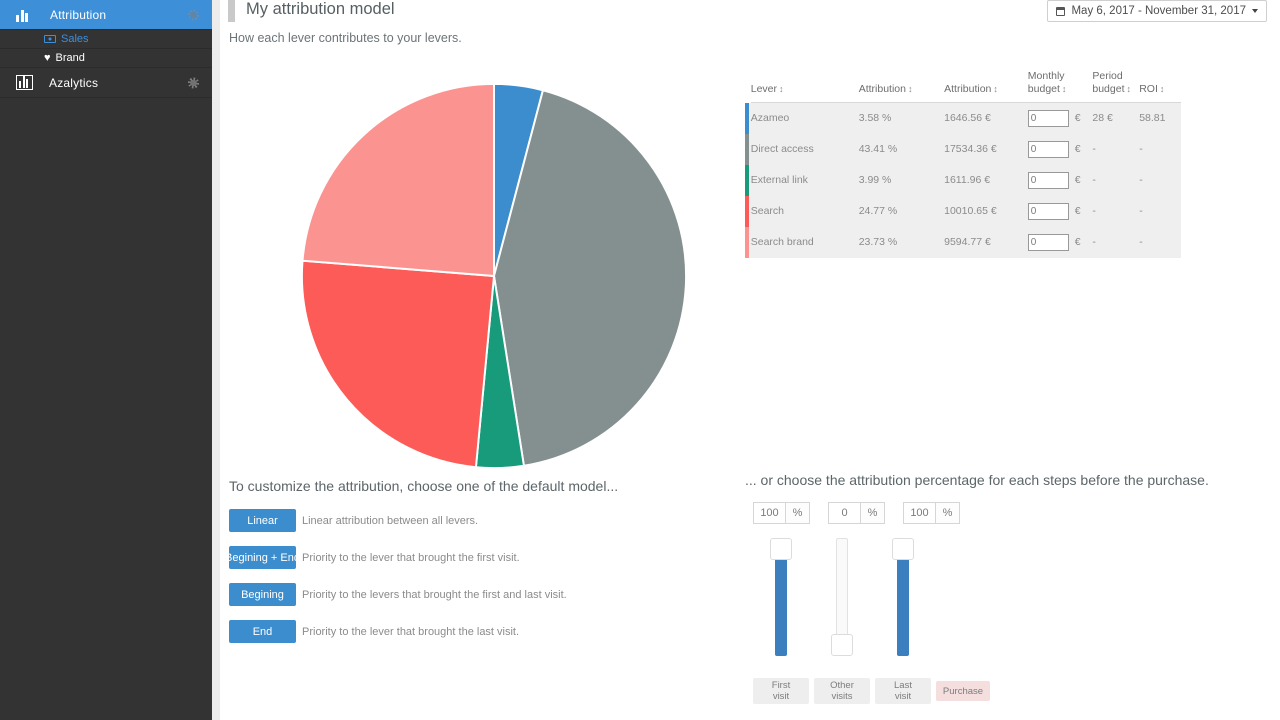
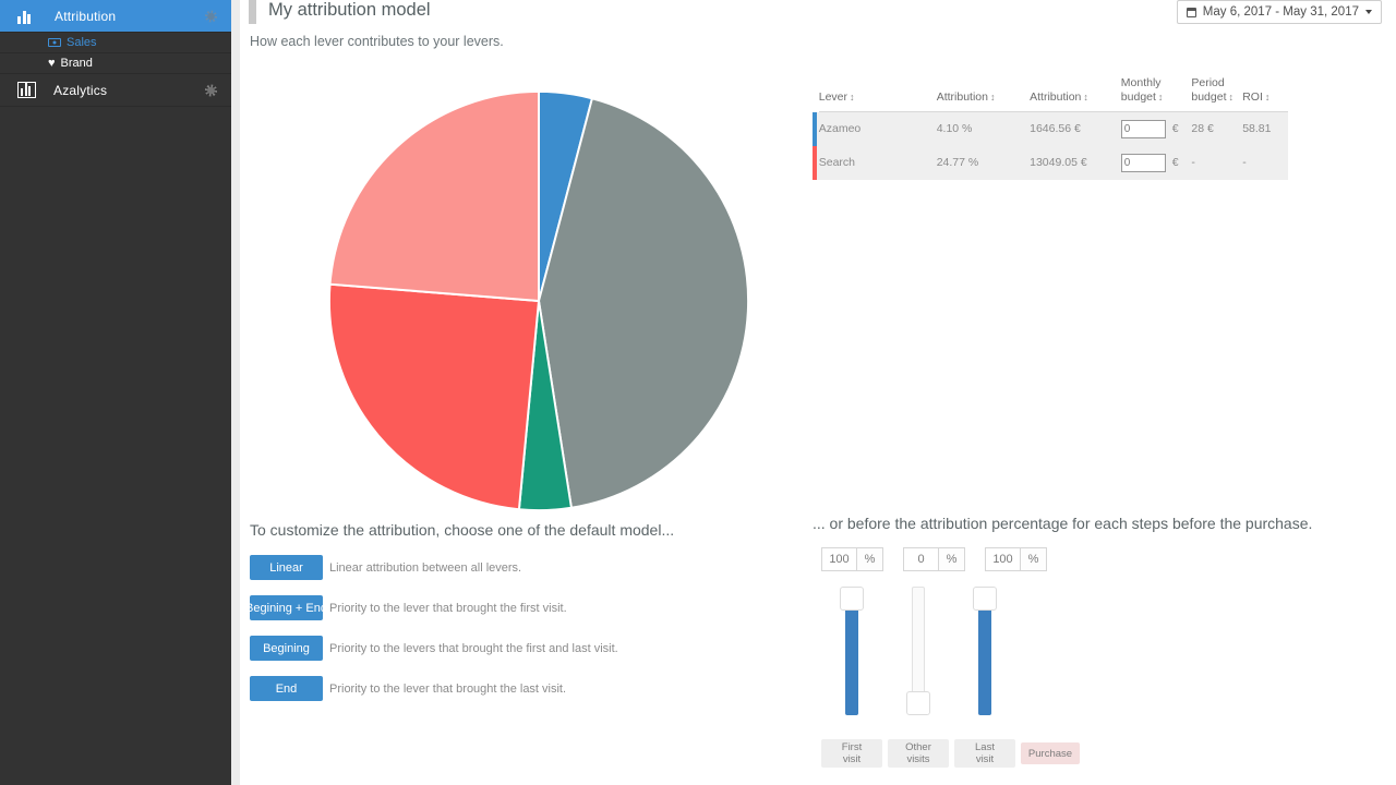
  Attribution
  Sales
  ♥
  Brand
  Azalytics
  My attribution model
- May 6, 2017 - November 31, 2017
+ May 6, 2017 - May 31, 2017
  How each lever contributes to your levers.
  	Lever ↕	Attribution ↕	Attribution ↕	Monthly budget ↕	Period budget ↕	ROI ↕
- 	Azameo	3.58 %	1646.56 €	0 €	28 €	58.81
+ 	Azameo	4.10 %	1646.56 €	0 €	28 €	58.81
- 	Direct access	43.41 %	17534.36 €	0 €	-	-
- 	External link	3.99 %	1611.96 €	0 €	-	-
- 	Search	24.77 %	10010.65 €	0 €	-	-
+ 	Search	24.77 %	13049.05 €	0 €	-	-
- 	Search brand	23.73 %	9594.77 €	0 €	-	-
  To customize the attribution, choose one of the default model...
  Linear
  Linear attribution between all levers.
  Begining + En
  Priority to the lever that brought the first visit.
  Begining
  Priority to the levers that brought the first and last visit.
  End
  Priority to the lever that brought the last visit.
- ... or choose the attribution percentage for each steps before the purchase.
+ ... or before the attribution percentage for each steps before the purchase.
  100
  %
  0
  %
  100
  %
  First
  visit
  Other
  visits
  Last
  visit
  Purchase
